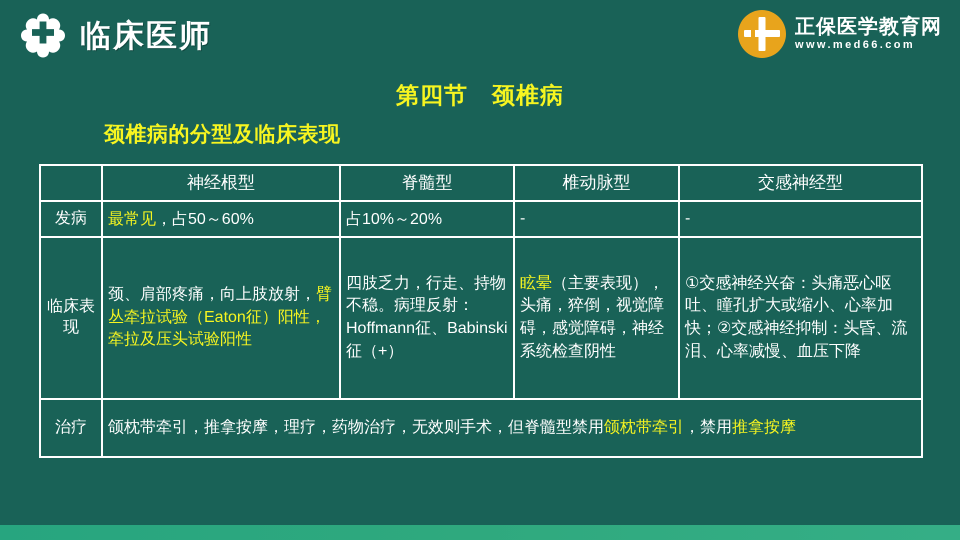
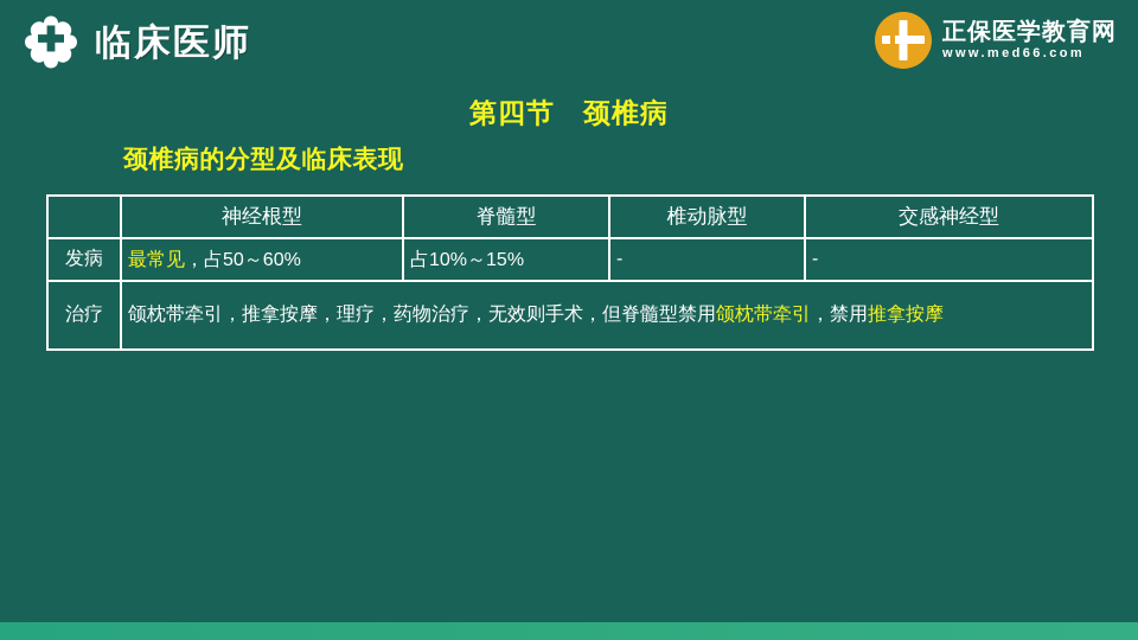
  临床医师
  正保医学教育网
  www.med66.com
  第四节 颈椎病
  颈椎病的分型及临床表现
  	神经根型	脊髓型	椎动脉型	交感神经型
- 发病	最常见，占50～60%	占10%～20%	-	-
+ 发病	最常见，占50～60%	占10%～15%	-	-
- 临床表现	颈、肩部疼痛，向上肢放射，臂丛牵拉试验（Eaton征）阳性，牵拉及压头试验阳性	四肢乏力，行走、持物不稳。病理反射：Hoffmann征、Babinski征（+）	眩晕（主要表现），头痛，猝倒，视觉障碍，感觉障碍，神经系统检查阴性	①交感神经兴奋：头痛恶心呕吐、瞳孔扩大或缩小、心率加快；②交感神经抑制：头昏、流泪、心率减慢、血压下降
  治疗	颌枕带牵引，推拿按摩，理疗，药物治疗，无效则手术，但脊髓型禁用颌枕带牵引，禁用推拿按摩
